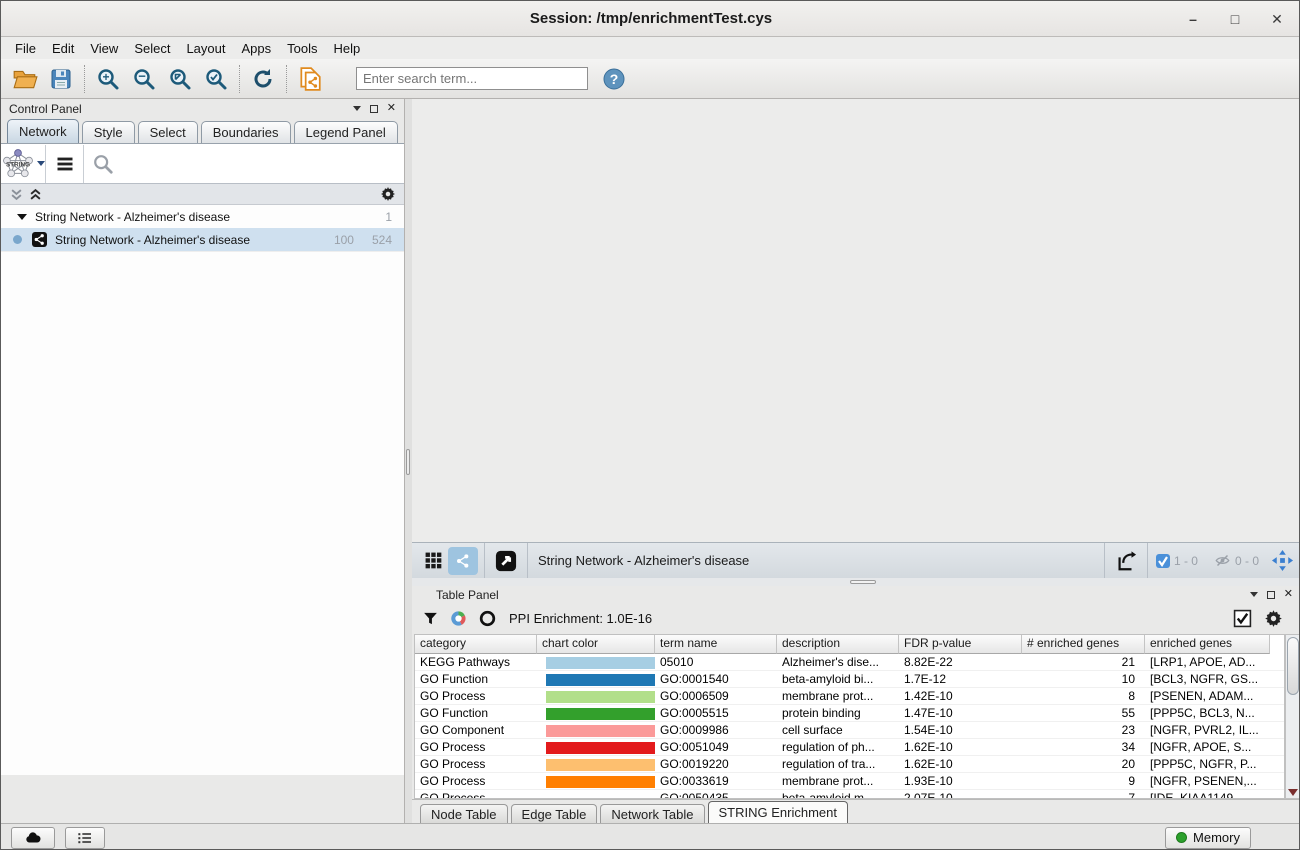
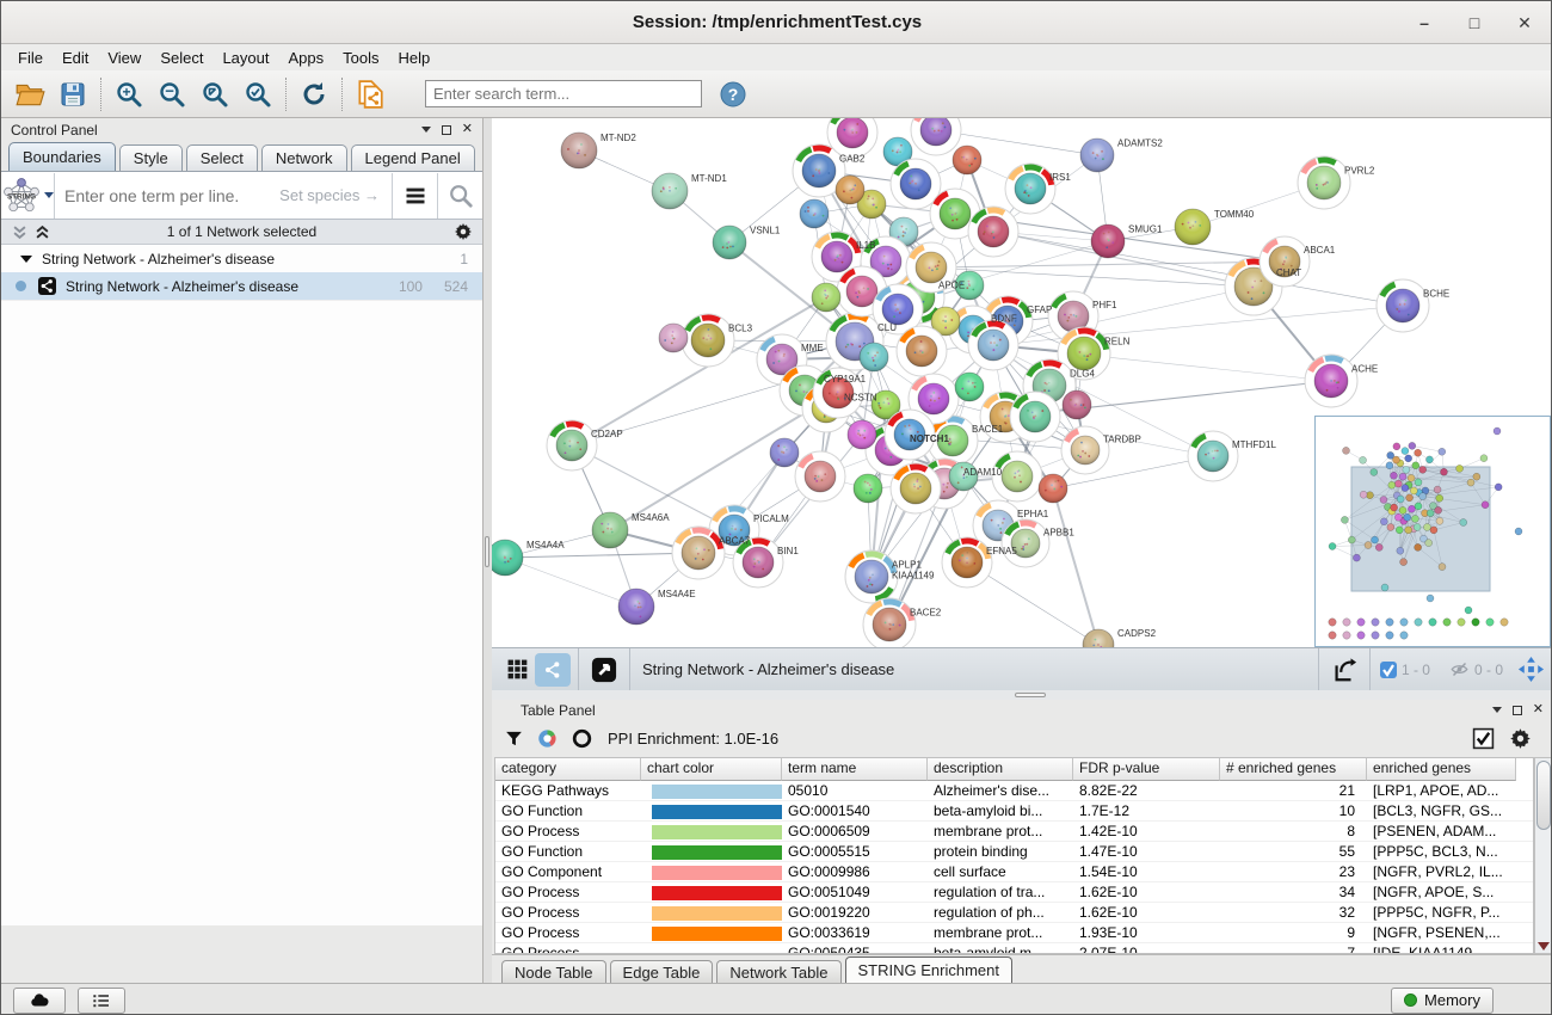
  Session: /tmp/enrichmentTest.cys
  –
  □
  ✕
  File
  Edit
  View
  Select
  Layout
  Apps
  Tools
  Help
  +
  −
  Enter search term...
  Control Panel
  ✕
- Network
+ Boundaries
  Style
  Select
- Boundaries
+ Network
  Legend Panel
+ Enter one term per line.
+ Set species →
+ 1 of 1 Network selected
  String Network - Alzheimer's disease
  1
  String Network - Alzheimer's disease
  100
  524
+ MT-ND2
+ MT-ND1
+ VSNL1
+ GAB2
+ ADAMTS2
+ PVRL2
+ TOMM40
+ SMUG1
+ IRS1
+ CHAT
+ ABCA1
+ BCHE
+ ACHE
+ IL1B
+ PHF1
+ RELN
+ DLG4
+ GFAP
+ BDNF
+ CLU
+ MME
+ BCL3
+ CYP19A1
+ NCSTN
+ CD2AP
+ MS4A6A
+ MS4A4A
+ MS4A4E
+ PICALM
+ ABCA7
+ BIN1
+ APLP1
+ KIAA1149
+ BACE2
+ CADPS2
+ EPHA1
+ APBB1
+ EFNA5
+ MTHFD1L
+ TARDBP
+ NOTCH1
+ BACE1
+ ADAM10
+ APOE
  String Network - Alzheimer's disease
  1 - 0
  0 - 0
  Table Panel
  ✕
  PPI Enrichment: 1.0E-16
  category
  chart color
  term name
  description
  FDR p-value
  # enriched genes
  enriched genes
  KEGG Pathways
  05010
  Alzheimer's dise...
  8.82E-22
  21
  [LRP1, APOE, AD...
  GO Function
  GO:0001540
  beta-amyloid bi...
  1.7E-12
  10
  [BCL3, NGFR, GS...
  GO Process
  GO:0006509
  membrane prot...
  1.42E-10
  8
  [PSENEN, ADAM...
  GO Function
  GO:0005515
  protein binding
  1.47E-10
  55
  [PPP5C, BCL3, N...
  GO Component
  GO:0009986
  cell surface
  1.54E-10
  23
  [NGFR, PVRL2, IL...
  GO Process
  GO:0051049
- regulation of ph...
+ regulation of tra...
  1.62E-10
  34
  [NGFR, APOE, S...
  GO Process
  GO:0019220
- regulation of tra...
+ regulation of ph...
  1.62E-10
- 20
+ 32
  [PPP5C, NGFR, P...
  GO Process
  GO:0033619
  membrane prot...
  1.93E-10
  9
  [NGFR, PSENEN,...
  Node Table
  Edge Table
  Network Table
  STRING Enrichment
  Memory
